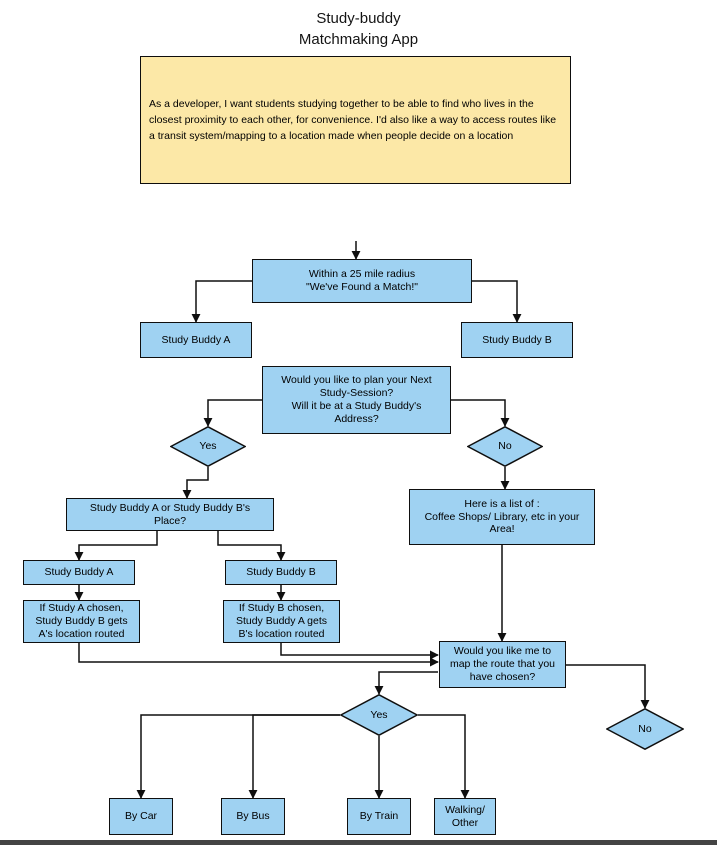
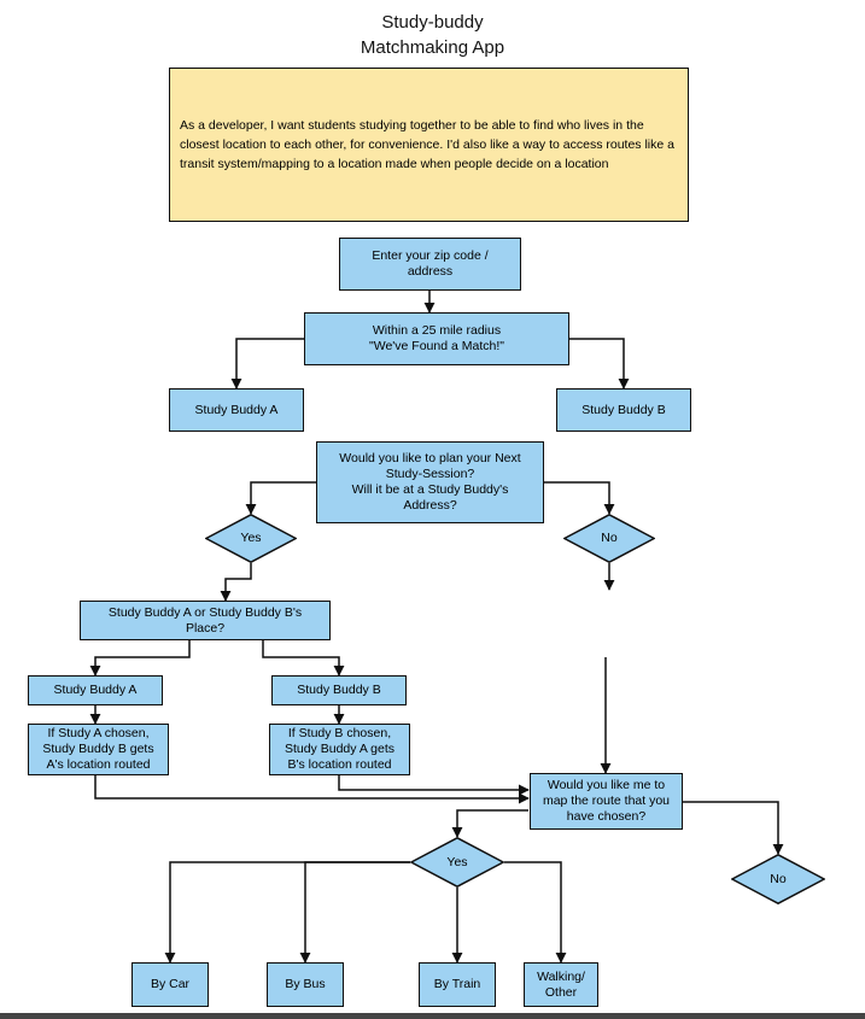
  Study-buddy
  Matchmaking App
- As a developer, I want students studying together to be able to find who lives in the closest proximity to each other, for convenience. I'd also like a way to access routes like a transit system/mapping to a location made when people decide on a location
+ As a developer, I want students studying together to be able to find who lives in the closest location to each other, for convenience. I'd also like a way to access routes like a transit system/mapping to a location made when people decide on a location
+ Enter your zip code /
+ address
  Within a 25 mile radius
  "We've Found a Match!"
  Study Buddy A
  Study Buddy B
  Would you like to plan your Next
  Study-Session?
  Will it be at a Study Buddy's
  Address?
  Yes
  No
  Study Buddy A or Study Buddy B's
  Place?
- Here is a list of :
- Coffee Shops/ Library, etc in your
- Area!
  Study Buddy A
  Study Buddy B
  If Study A chosen,
  Study Buddy B gets
  A's location routed
  If Study B chosen,
  Study Buddy A gets
  B's location routed
  Would you like me to
  map the route that you
  have chosen?
  Yes
  No
  By Car
  By Bus
  By Train
  Walking/
  Other
